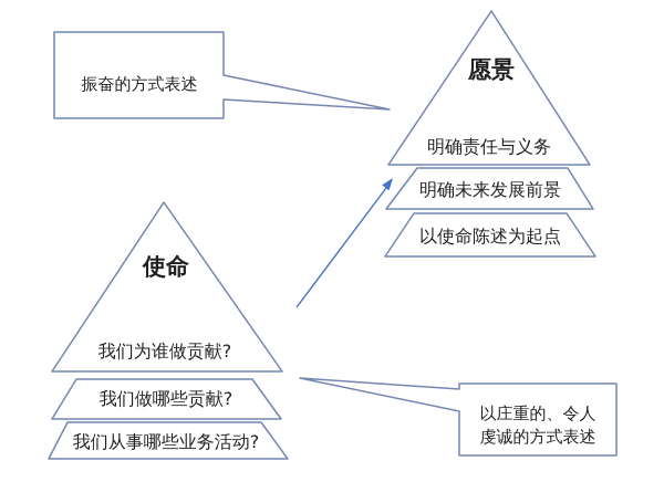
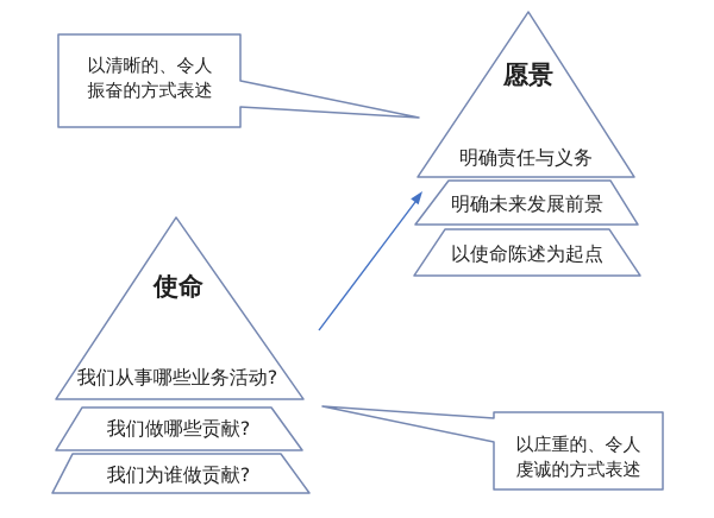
  愿景
  明确责任与义务
  明确未来发展前景
  以使命陈述为起点
  使命
- 我们为谁做贡献?
+ 我们从事哪些业务活动?
  我们做哪些贡献?
- 我们从事哪些业务活动?
+ 我们为谁做贡献?
+ 以清晰的、令人
  振奋的方式表述
  以庄重的、令人
  虔诚的方式表述
